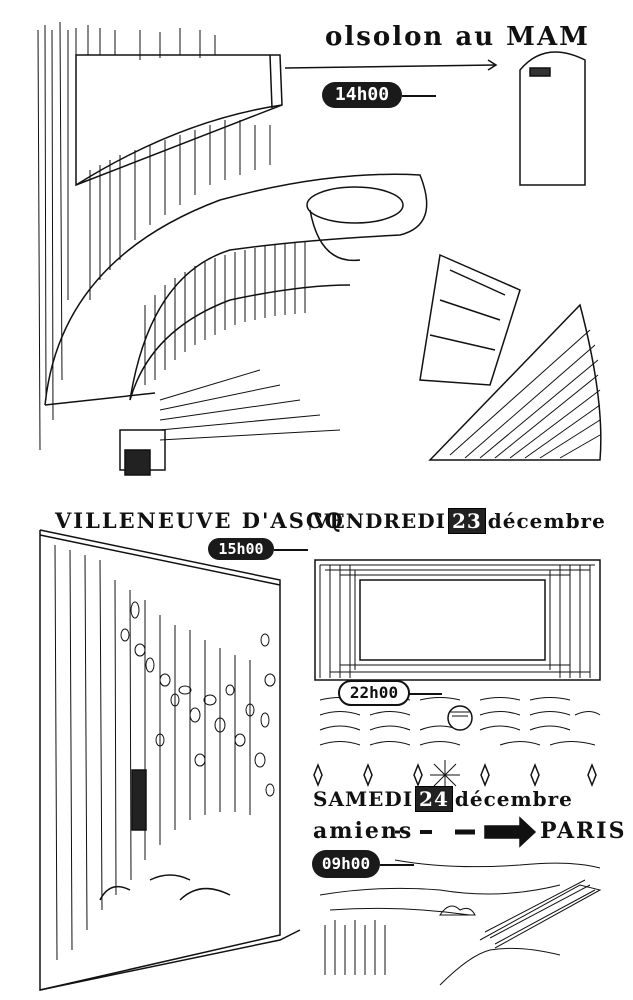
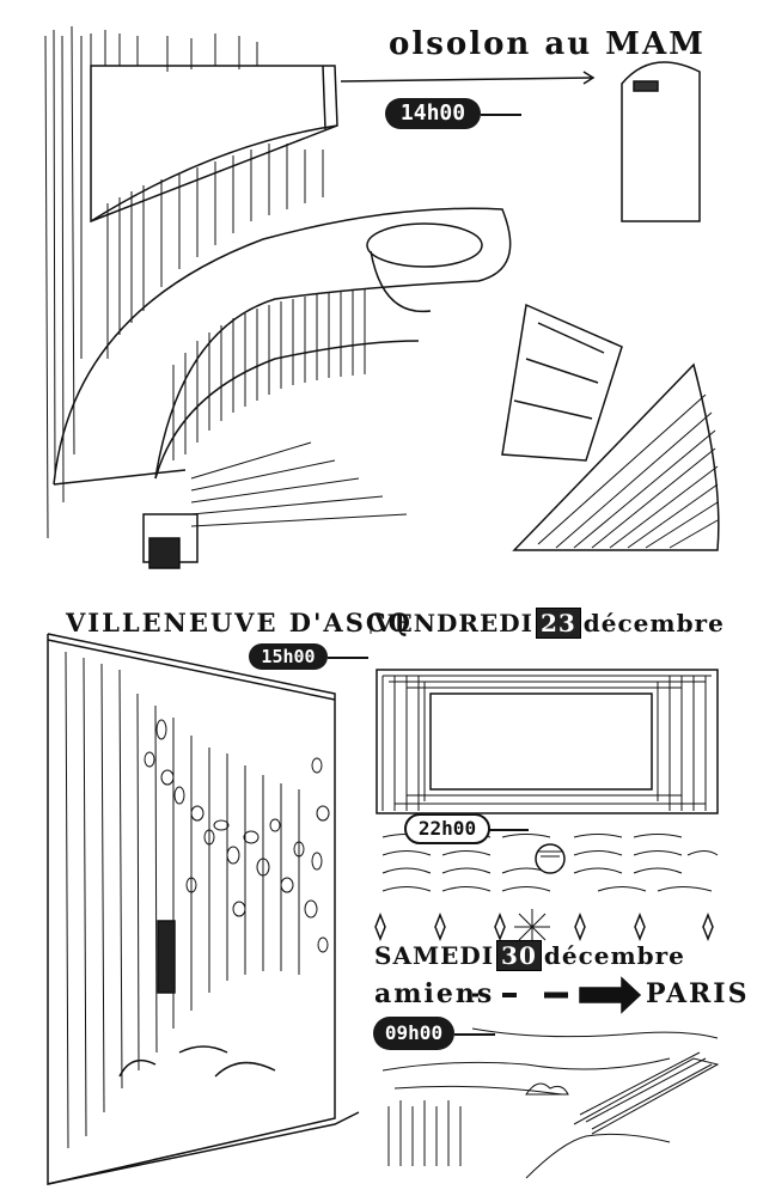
  olsolon au MAM
  14h00
  VILLENEUVE D'ASCQ
  15h00
  VENDREDI 23 décembre
  22h00
- SAMEDI 24 décembre
+ SAMEDI 30 décembre
  amiens
  PARIS
  09h00
